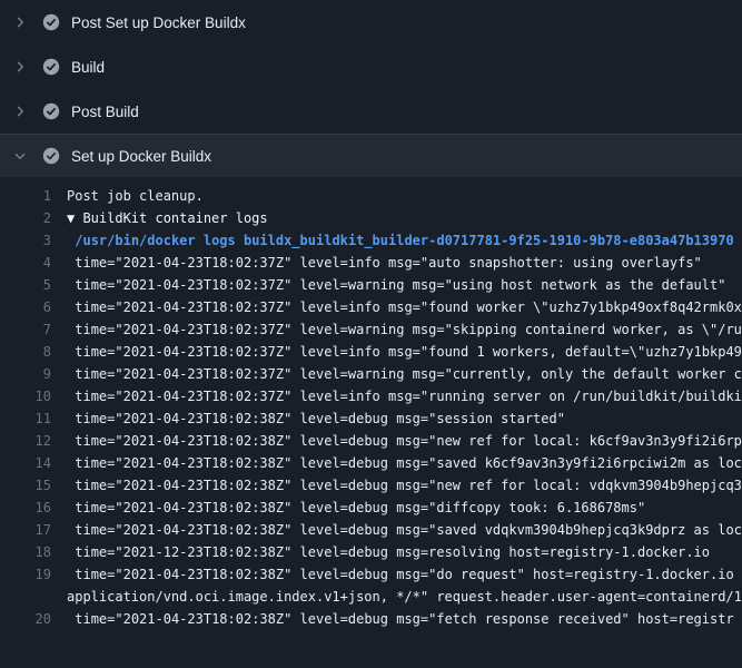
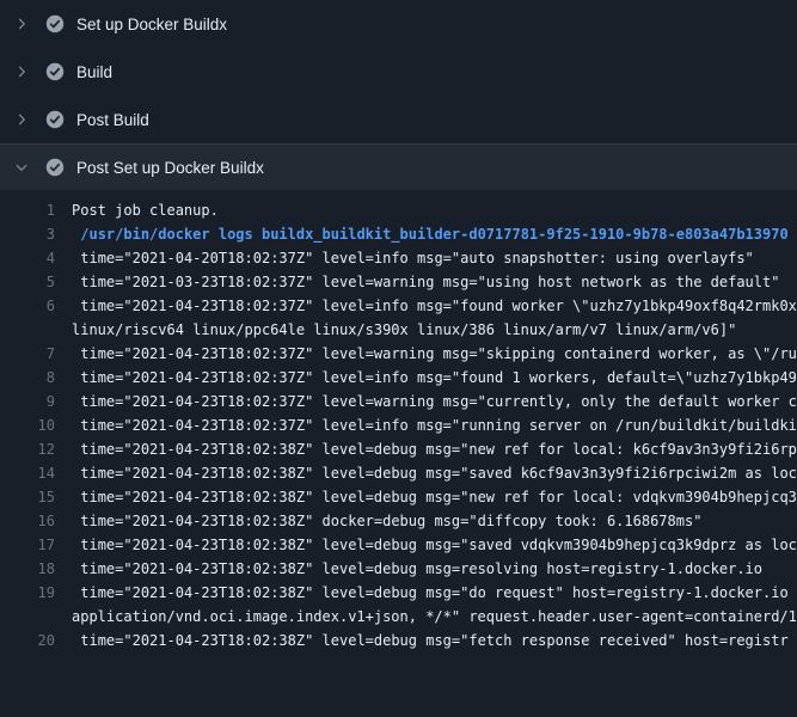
- Post Set up Docker Buildx
+ Set up Docker Buildx
  Build
  Post Build
- Set up Docker Buildx
+ Post Set up Docker Buildx
  1
  Post job cleanup.
- 2
- ▼ BuildKit container logs
  3
  /usr/bin/docker logs buildx_buildkit_builder-d0717781-9f25-1910-9b78-e803a47b13970
  4
- time="2021-04-23T18:02:37Z" level=info msg="auto snapshotter: using overlayfs"
+ time="2021-04-20T18:02:37Z" level=info msg="auto snapshotter: using overlayfs"
  5
- time="2021-04-23T18:02:37Z" level=warning msg="using host network as the default"
+ time="2021-03-23T18:02:37Z" level=warning msg="using host network as the default"
  6
  time="2021-04-23T18:02:37Z" level=info msg="found worker \"uzhz7y1bkp49oxf8q42rmk0x
+ linux/riscv64 linux/ppc64le linux/s390x linux/386 linux/arm/v7 linux/arm/v6]"
  7
  time="2021-04-23T18:02:37Z" level=warning msg="skipping containerd worker, as \"/ru
  8
  time="2021-04-23T18:02:37Z" level=info msg="found 1 workers, default=\"uzhz7y1bkp49
  9
  time="2021-04-23T18:02:37Z" level=warning msg="currently, only the default worker c
  10
  time="2021-04-23T18:02:37Z" level=info msg="running server on /run/buildkit/buildki
- 11
- time="2021-04-23T18:02:38Z" level=debug msg="session started"
  12
  time="2021-04-23T18:02:38Z" level=debug msg="new ref for local: k6cf9av3n3y9fi2i6rp
  14
  time="2021-04-23T18:02:38Z" level=debug msg="saved k6cf9av3n3y9fi2i6rpciwi2m as loc
  15
  time="2021-04-23T18:02:38Z" level=debug msg="new ref for local: vdqkvm3904b9hepjcq3
  16
- time="2021-04-23T18:02:38Z" level=debug msg="diffcopy took: 6.168678ms"
+ time="2021-04-23T18:02:38Z" docker=debug msg="diffcopy took: 6.168678ms"
  17
  time="2021-04-23T18:02:38Z" level=debug msg="saved vdqkvm3904b9hepjcq3k9dprz as loc
  18
- time="2021-12-23T18:02:38Z" level=debug msg=resolving host=registry-1.docker.io
+ time="2021-04-23T18:02:38Z" level=debug msg=resolving host=registry-1.docker.io
  19
  time="2021-04-23T18:02:38Z" level=debug msg="do request" host=registry-1.docker.io
  application/vnd.oci.image.index.v1+json, */*" request.header.user-agent=containerd/1
  20
  time="2021-04-23T18:02:38Z" level=debug msg="fetch response received" host=registr
